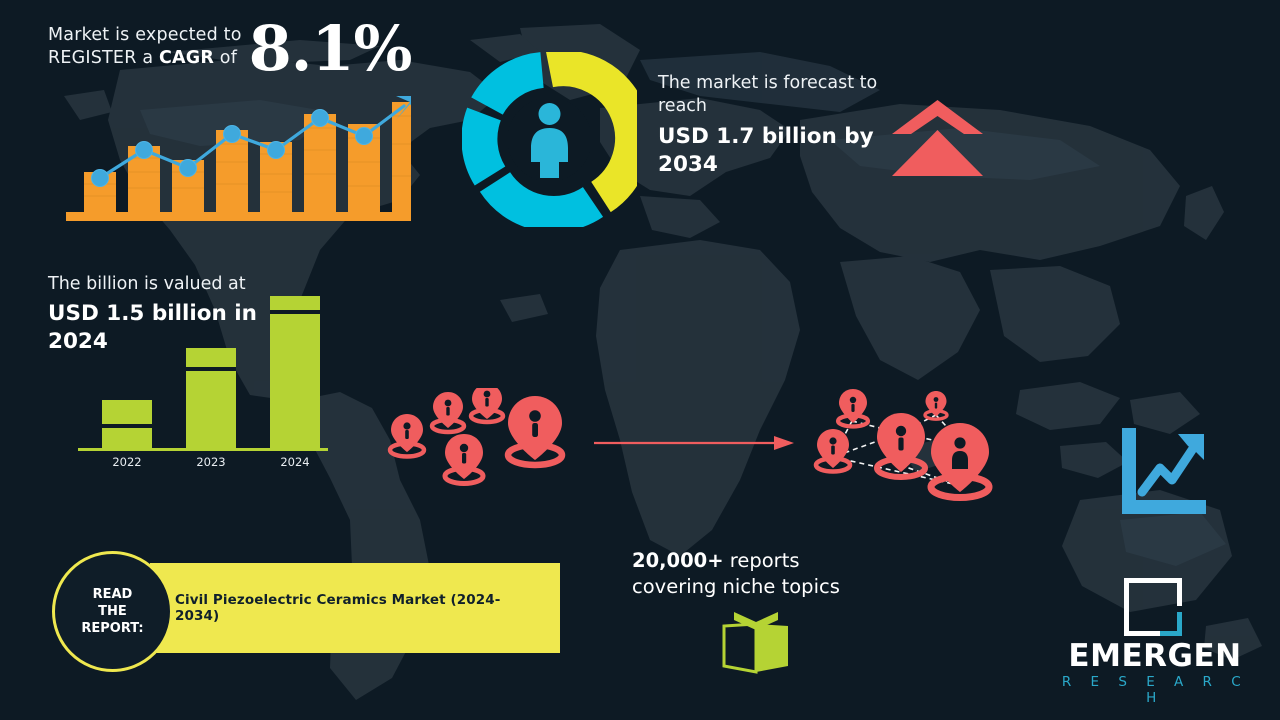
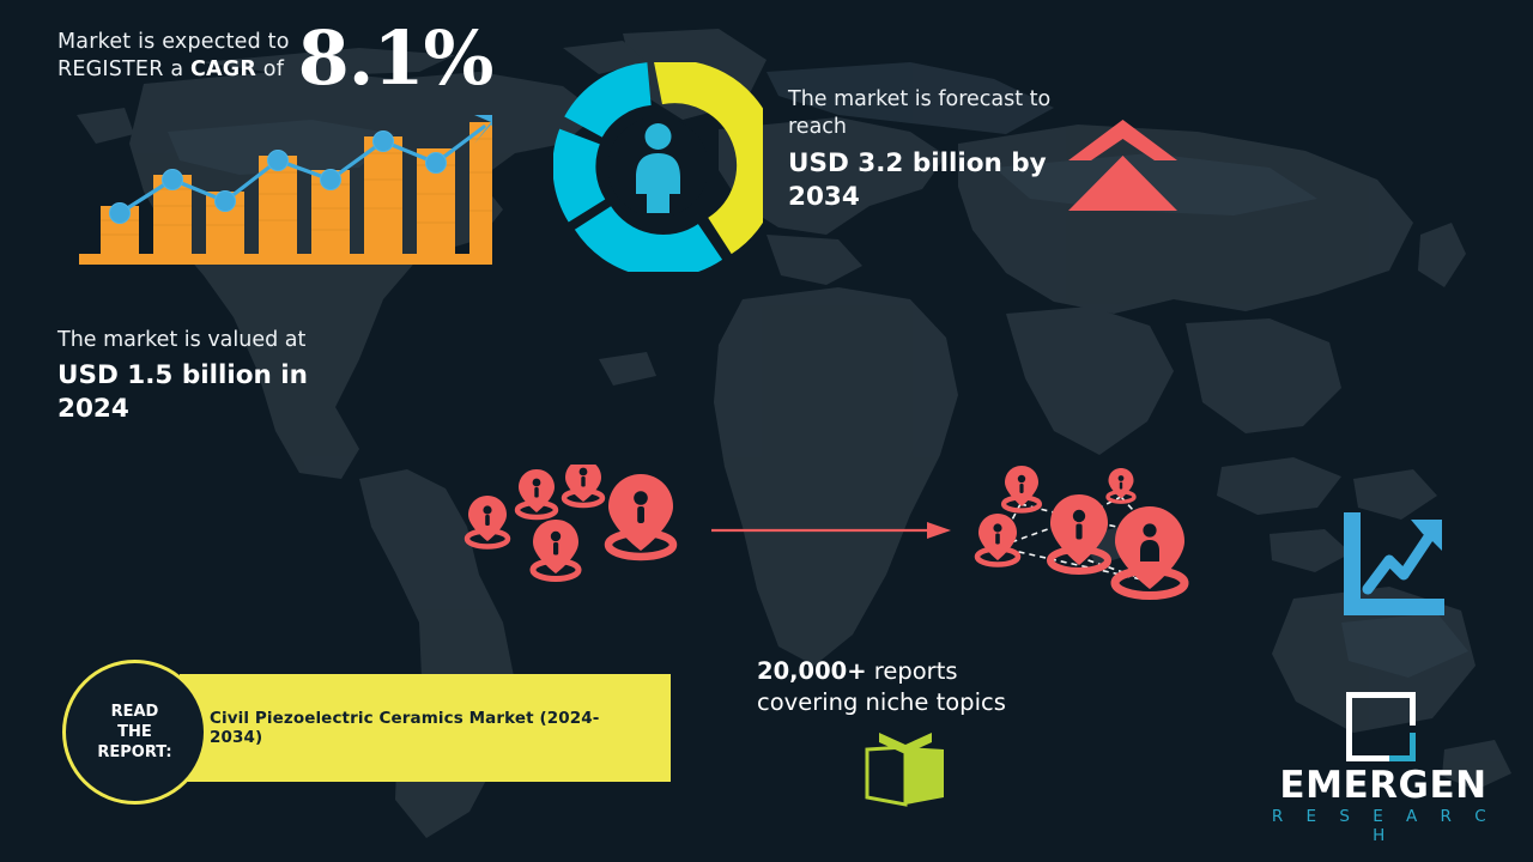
  Market is expected to
  REGISTER a CAGR of
  8.1%
  The market is forecast to reach
- USD 1.7 billion by 2034
+ USD 3.2 billion by 2034
- The billion is valued at
+ The market is valued at
  USD 1.5 billion in 2024
- 2022
- 2023
- 2024
  Civil Piezoelectric Ceramics Market (2024-2034)
  READ
  THE
  REPORT:
  20,000+ reports
  covering niche topics
  EMERGEN
  R E S E A R C H
